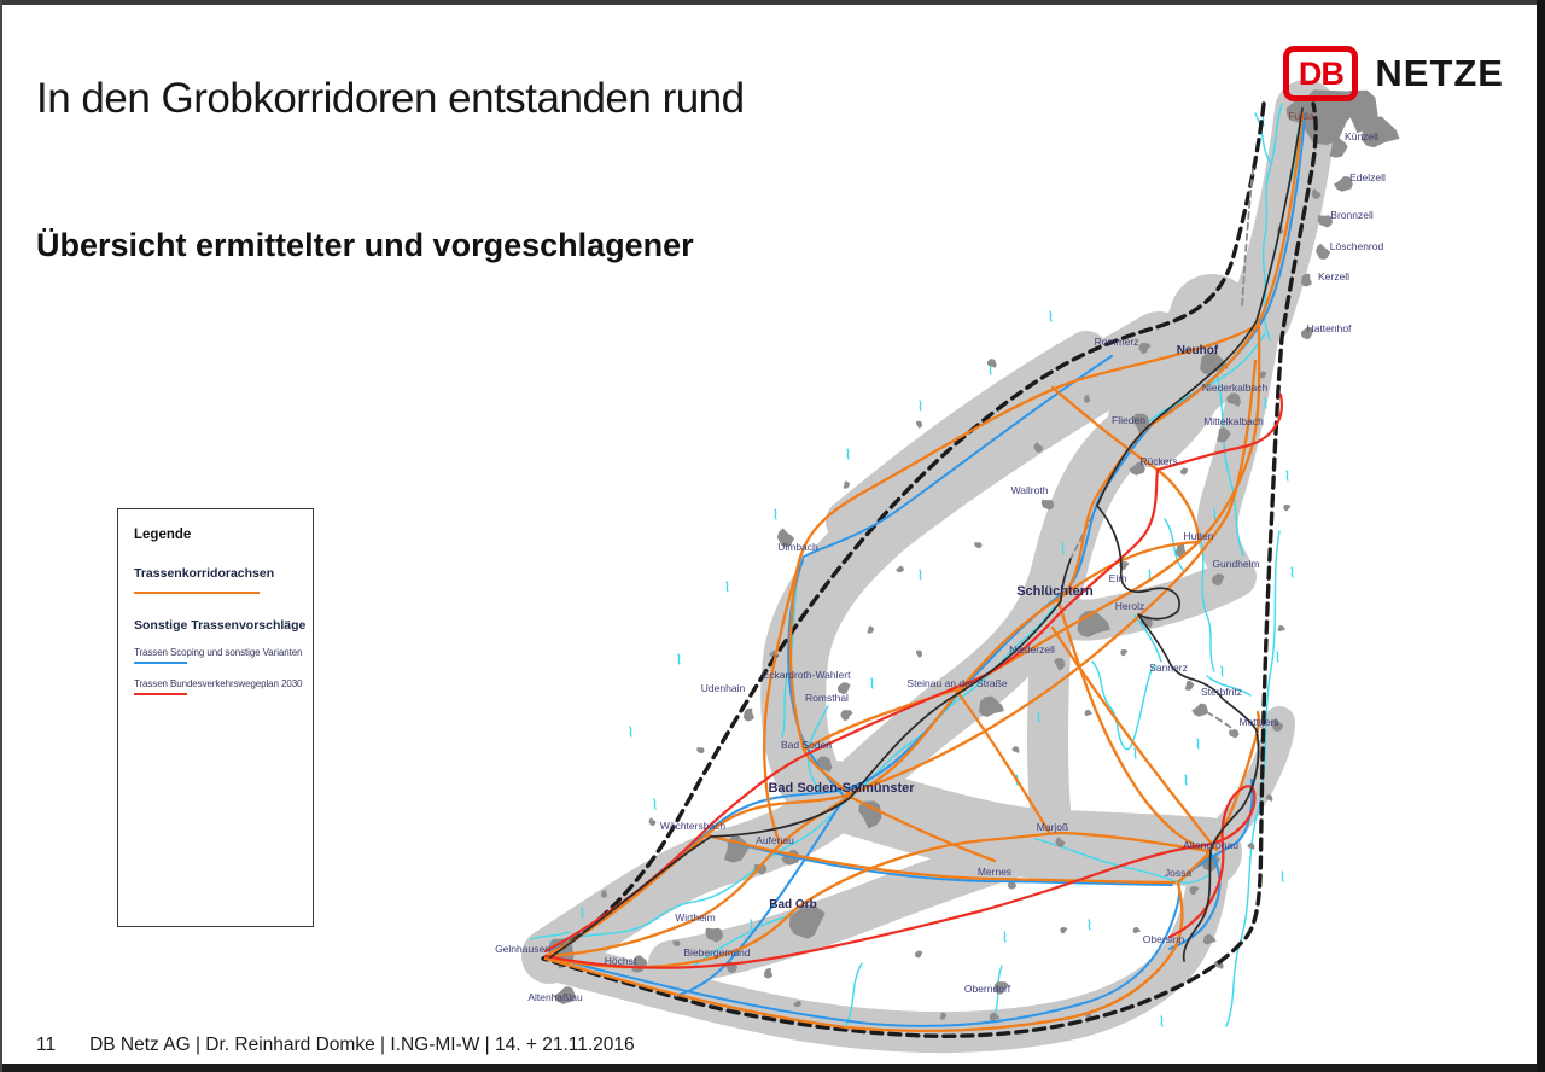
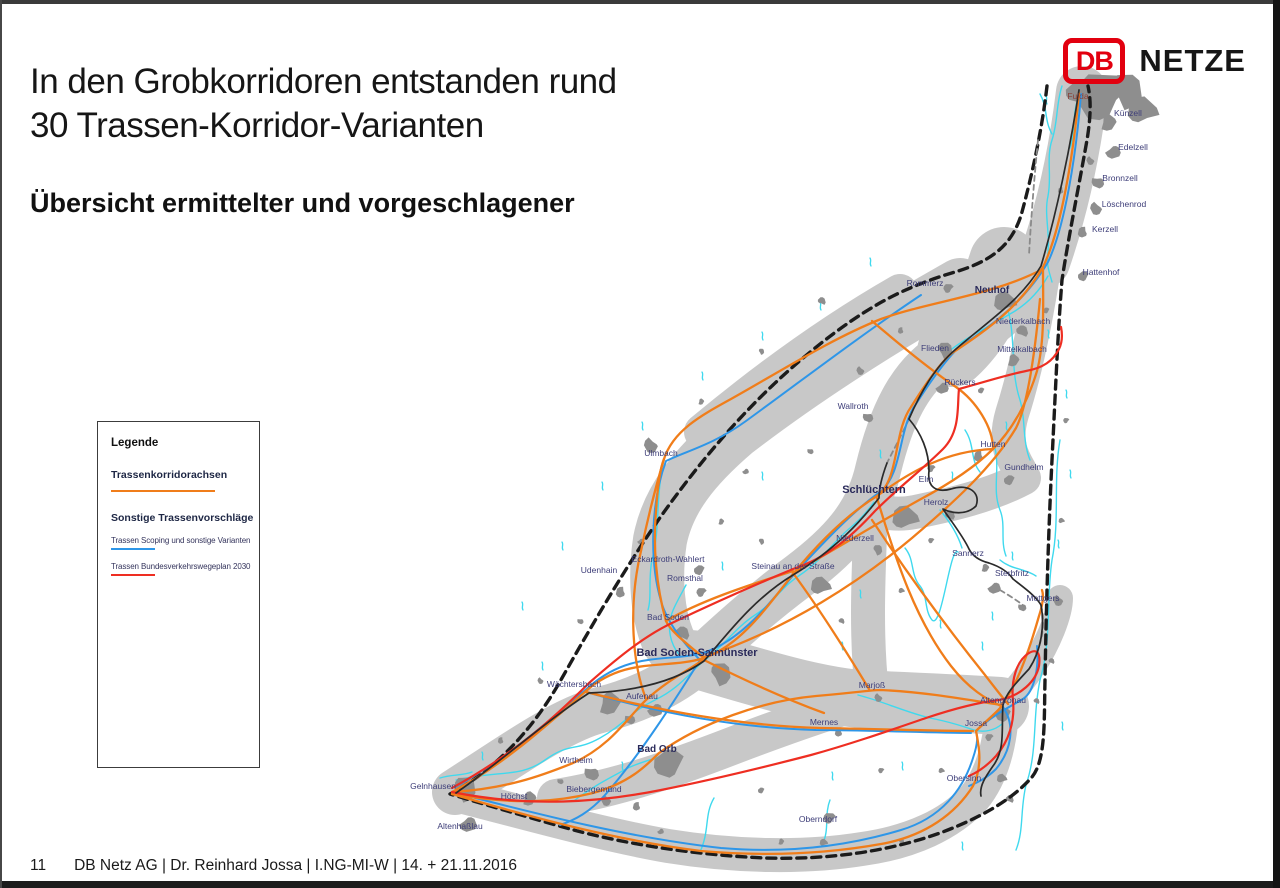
  Fulda
  Künzell
  Edelzell
  Bronnzell
  Löschenrod
  Kerzell
  Hattenhof
  Rommerz
  Neuhof
  Niederkalbach
  Flieden
  Mittelkalbach
  Rückers
  Wallroth
  Ulmbach
  Hutten
  Gundhelm
  Elm
  Schlüchtern
  Herolz
  Niederzell
  Sannerz
  Sterbfritz
  Mottgers
  Udenhain
  Eckardroth-Wahlert
  Romsthal
  Steinau an der Straße
  Bad Soden
  Bad Soden-Salmünster
  Wächtersbach
  Aufenau
  Marjoß
  Mernes
  Altengronau
  Jossa
  Gelnhausen
  Höchst
  Altenhaßlau
  Wirtheim
  Biebergemünd
  Bad Orb
  Oberndorf
  Obersinn
  In den Grobkorridoren entstanden rund
+ 30 Trassen-Korridor-Varianten
  Übersicht ermittelter und vorgeschlagener
  DB
  NETZE
  Legende
  Trassenkorridorachsen
  Sonstige Trassenvorschläge
  Trassen Scoping und sonstige Varianten
  Trassen Bundesverkehrswegeplan 2030
- 11 DB Netz AG | Dr. Reinhard Domke | I.NG-MI-W | 14. + 21.11.2016
+ 11 DB Netz AG | Dr. Reinhard Jossa | I.NG-MI-W | 14. + 21.11.2016
